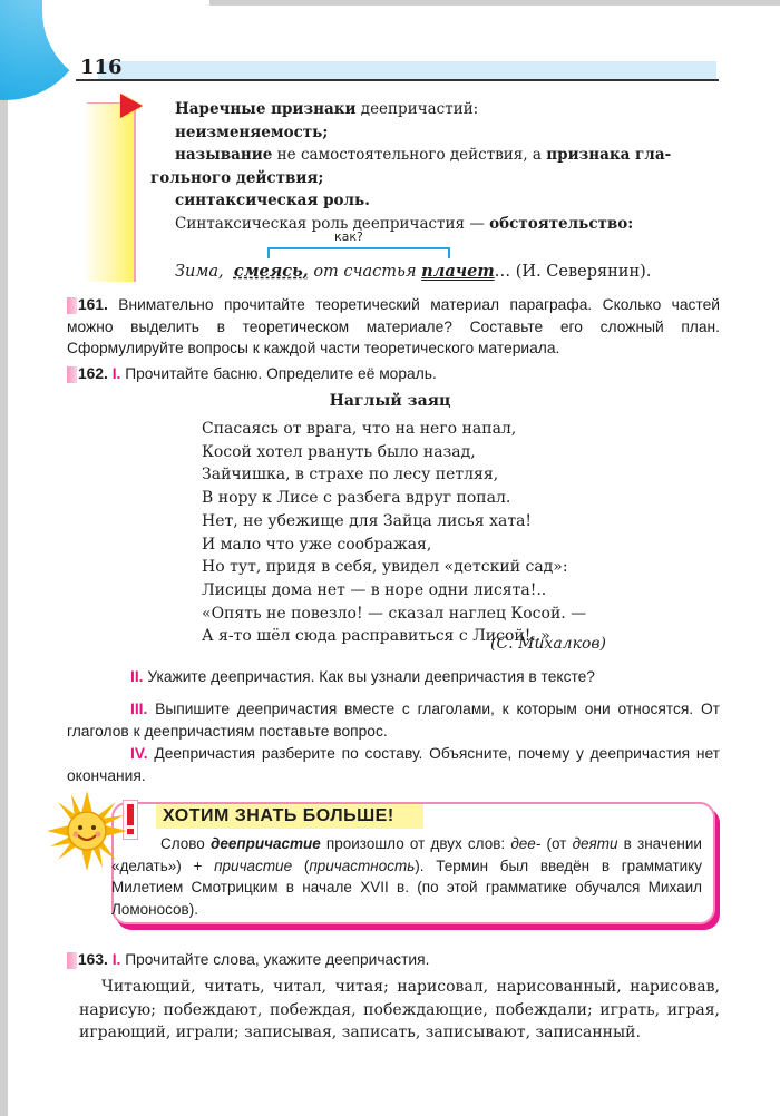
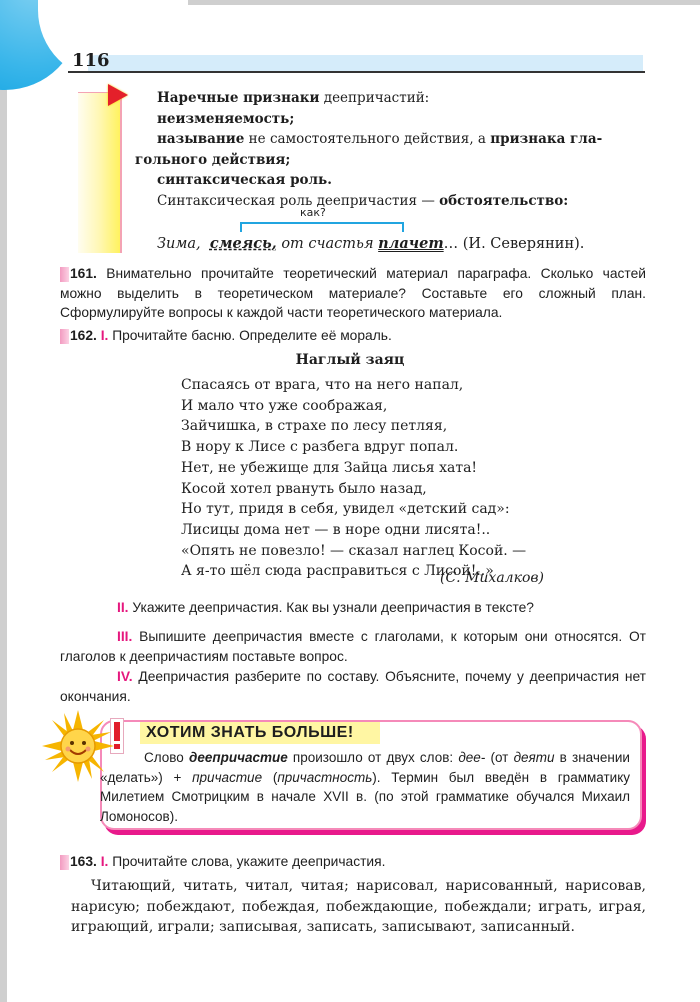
  116
  Наречные признаки деепричастий:
  неизменяемость;
  называние не самостоятельного действия, а признака гла-
  гольного действия;
  синтаксическая роль.
  Синтаксическая роль деепричастия — обстоятельство:
  как?
  Зима, смеясь, от счастья плачет… (И. Северянин).
  161. Внимательно прочитайте теоретический материал параграфа. Сколько частей можно выделить в теоретическом материале? Составьте его сложный план. Сформулируйте вопросы к каждой части теоретического материала.
  162. I. Прочитайте басню. Определите её мораль.
  Наглый заяц
  Спасаясь от врага, что на него напал,
- Косой хотел рвануть было назад,
+ И мало что уже соображая,
  Зайчишка, в страхе по лесу петляя,
  В нору к Лисе с разбега вдруг попал.
  Нет, не убежище для Зайца лисья хата!
- И мало что уже соображая,
+ Косой хотел рвануть было назад,
  Но тут, придя в себя, увидел «детский сад»:
  Лисицы дома нет — в норе одни лисята!..
  «Опять не повезло! — сказал наглец Косой. —
  А я-то шёл сюда расправиться с Лисой!..»
  (С. Михалков)
  II. Укажите деепричастия. Как вы узнали деепричастия в тексте?
  III. Выпишите деепричастия вместе с глаголами, к которым они относят­ся. От глаголов к деепричастиям поставьте вопрос.
  IV. Деепричастия разберите по составу. Объясните, почему у деепричастия нет окончания.
  ХОТИМ ЗНАТЬ БОЛЬШЕ!
  Слово деепричастие произошло от двух слов: дее- (от деяти в значении «делать») + причастие (причастность). Термин был введён в грамматику Милетием Смотрицким в начале XVII в. (по этой грамматике обучался Михаил Ломоносов).
  163. I. Прочитайте слова, укажите деепричастия.
  Читающий, читать, читал, читая; нарисовал, нарисованный, нарисовав, нарисую; побеждают, побеждая, побеждающие, побеждали; играть, играя, играющий, играли; записывая, записать, записывают, записанный.
